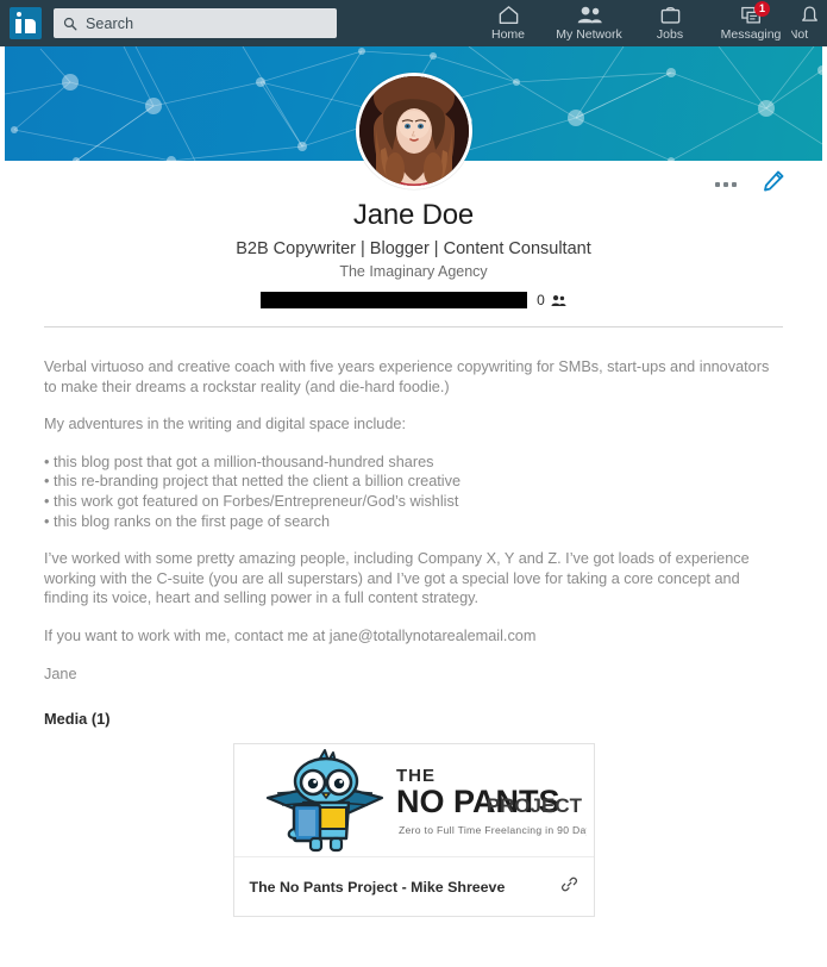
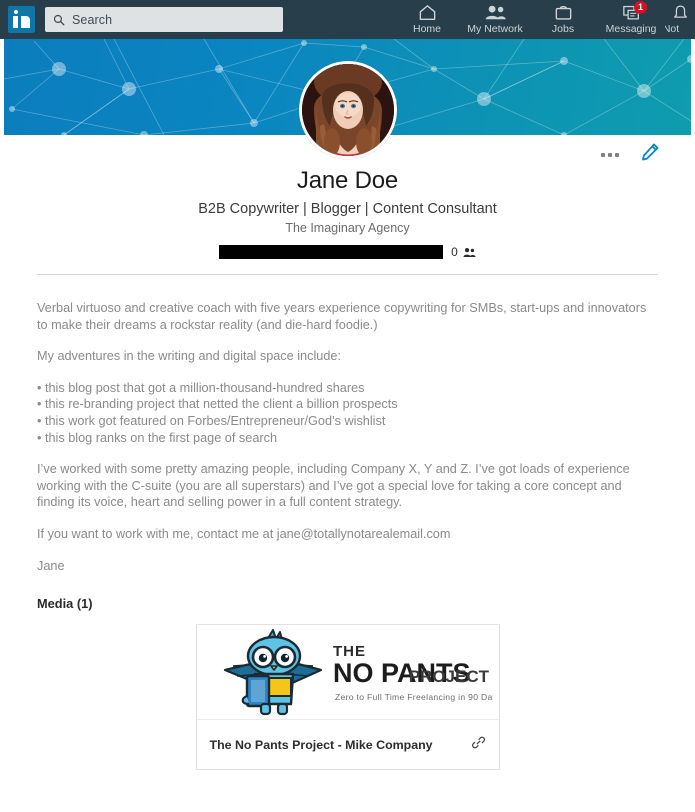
  Search
  Home
  My Network
  Jobs
  1
  Messaging
  Not
  Jane Doe
  B2B Copywriter | Blogger | Content Consultant
  The Imaginary Agency
  0
  Verbal virtuoso and creative coach with five years experience copywriting for SMBs, start-ups and innovators to make their dreams a rockstar reality (and die-hard foodie.)
  My adventures in the writing and digital space include:
  this blog post that got a million-thousand-hundred shares
- this re-branding project that netted the client a billion creative
+ this re-branding project that netted the client a billion prospects
  this work got featured on Forbes/Entrepreneur/God’s wishlist
  this blog ranks on the first page of search
  I’ve worked with some pretty amazing people, including Company X, Y and Z. I’ve got loads of experience working with the C-suite (you are all superstars) and I’ve got a special love for taking a core concept and finding its voice, heart and selling power in a full content strategy.
  If you want to work with me, contact me at jane@totallynotarealemail.com
  Jane
  Media (1)
  THE
  NO PANTS
  PROJECT
  Zero to Full Time Freelancing in 90 Da
- The No Pants Project - Mike Shreeve
+ The No Pants Project - Mike Company
